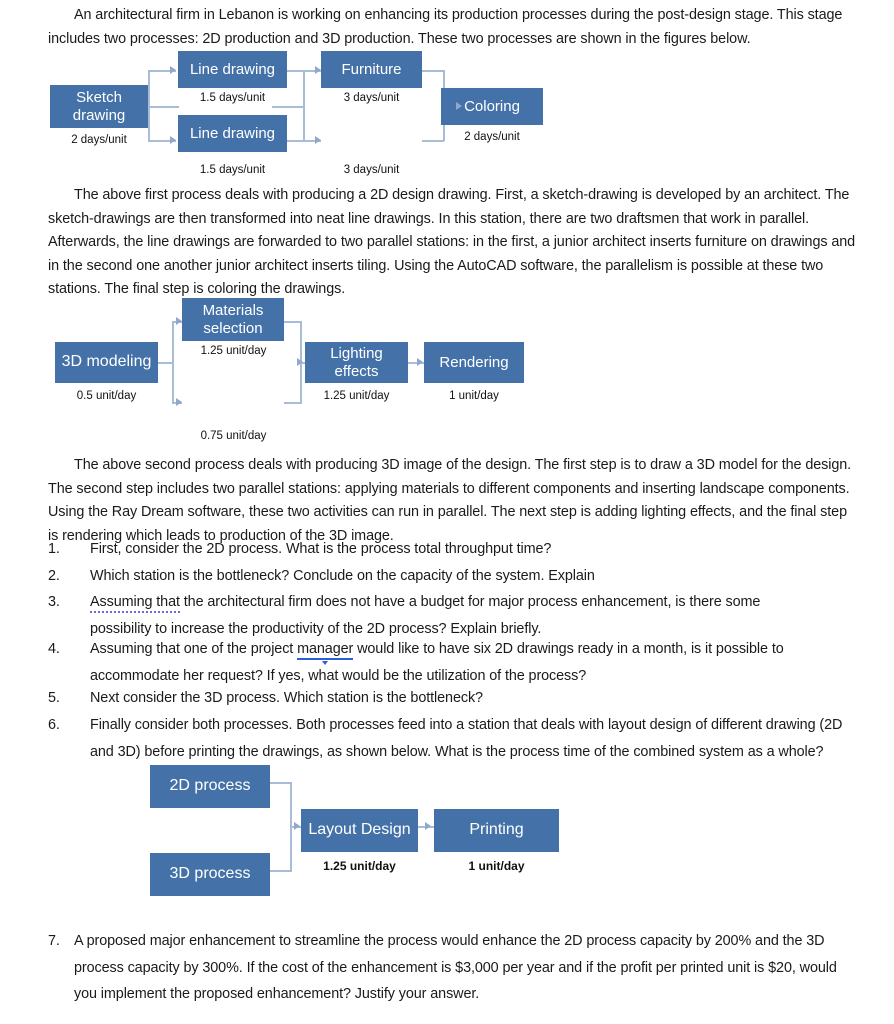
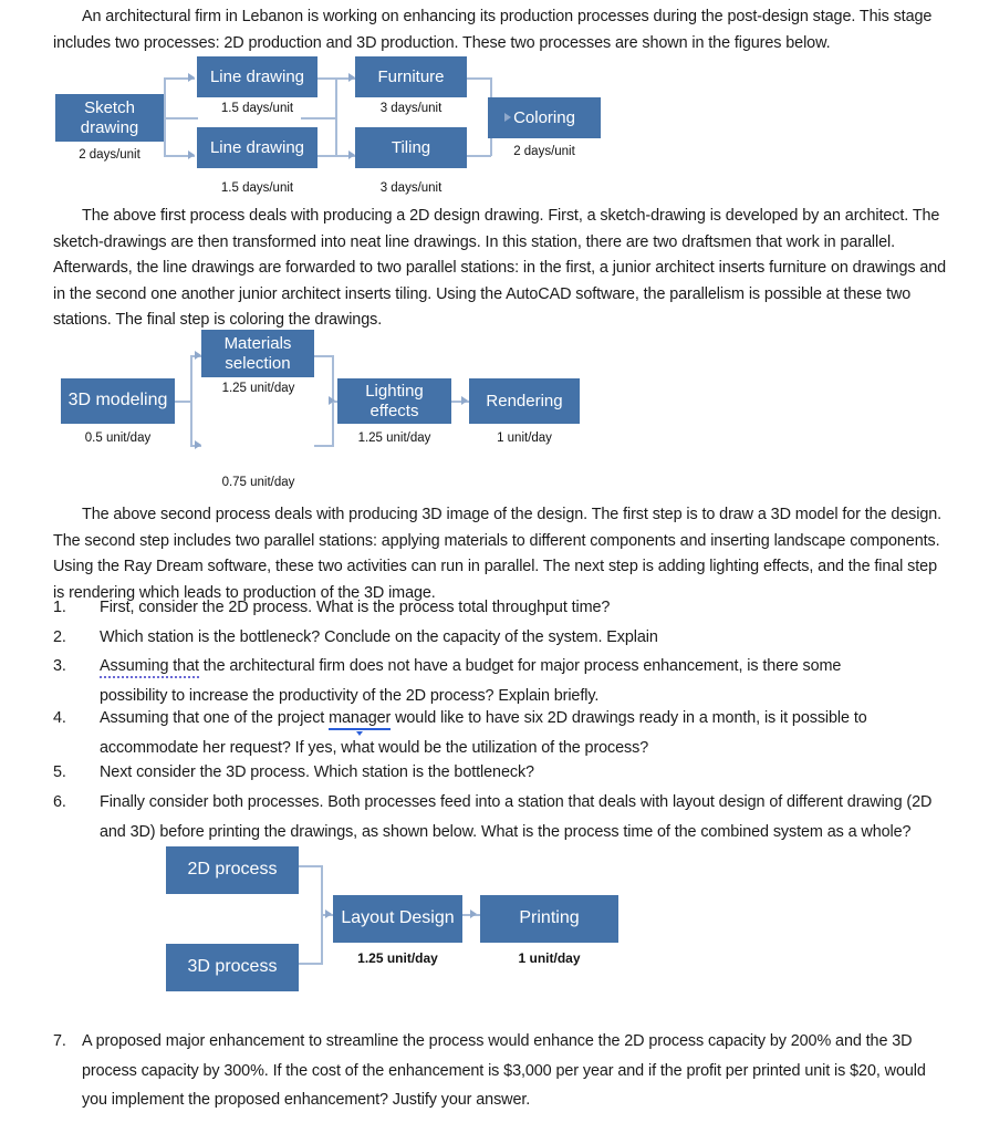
  An architectural firm in Lebanon is working on enhancing its production processes during the post-design stage. This stage includes two processes: 2D production and 3D production. These two processes are shown in the figures below.
  Sketch drawing
  2 days/unit
  Line drawing
  1.5 days/unit
  Line drawing
  1.5 days/unit
  Furniture
  3 days/unit
+ Tiling
  3 days/unit
  Coloring
  2 days/unit
  The above first process deals with producing a 2D design drawing. First, a sketch-drawing is developed by an architect. The sketch-drawings are then transformed into neat line drawings. In this station, there are two draftsmen that work in parallel. Afterwards, the line drawings are forwarded to two parallel stations: in the first, a junior architect inserts furniture on drawings and in the second one another junior architect inserts tiling. Using the AutoCAD software, the parallelism is possible at these two stations. The final step is coloring the drawings.
  3D modeling
  0.5 unit/day
  Materials selection
  1.25 unit/day
  0.75 unit/day
  Lighting effects
  1.25 unit/day
  Rendering
  1 unit/day
  The above second process deals with producing 3D image of the design. The first step is to draw a 3D model for the design. The second step includes two parallel stations: applying materials to different components and inserting landscape components. Using the Ray Dream software, these two activities can run in parallel. The next step is adding lighting effects, and the final step is rendering which leads to production of the 3D image.
  1.
  First, consider the 2D process. What is the process total throughput time?
  2.
  Which station is the bottleneck? Conclude on the capacity of the system. Explain
  3.
  Assuming that the architectural firm does not have a budget for major process enhancement, is there some possibility to increase the productivity of the 2D process? Explain briefly.
  4.
  Assuming that one of the project manager would like to have six 2D drawings ready in a month, is it possible to accommodate her request? If yes, what would be the utilization of the process?
  5.
  Next consider the 3D process. Which station is the bottleneck?
  6.
  Finally consider both processes. Both processes feed into a station that deals with layout design of different drawing (2D and 3D) before printing the drawings, as shown below. What is the process time of the combined system as a whole?
  2D process
  3D process
  Layout Design
  1.25 unit/day
  Printing
  1 unit/day
  7.
  A proposed major enhancement to streamline the process would enhance the 2D process capacity by 200% and the 3D process capacity by 300%. If the cost of the enhancement is $3,000 per year and if the profit per printed unit is $20, would you implement the proposed enhancement? Justify your answer.
